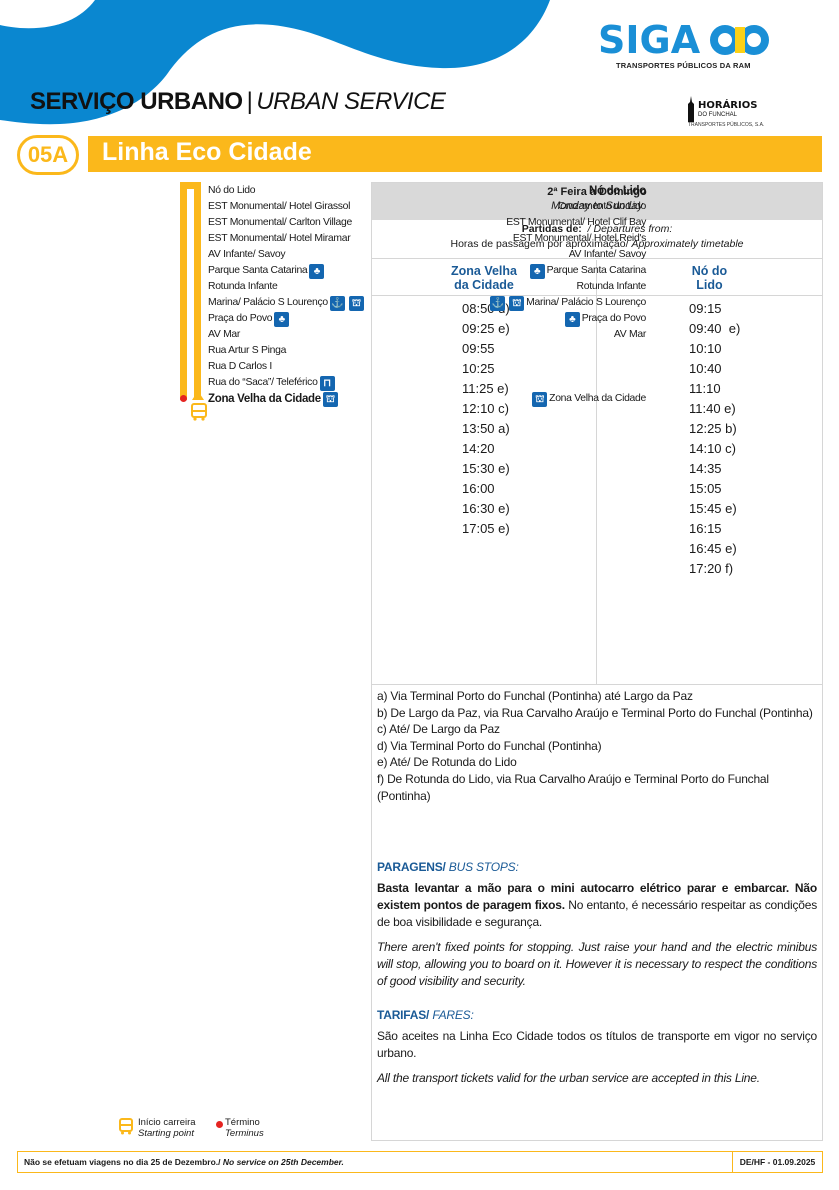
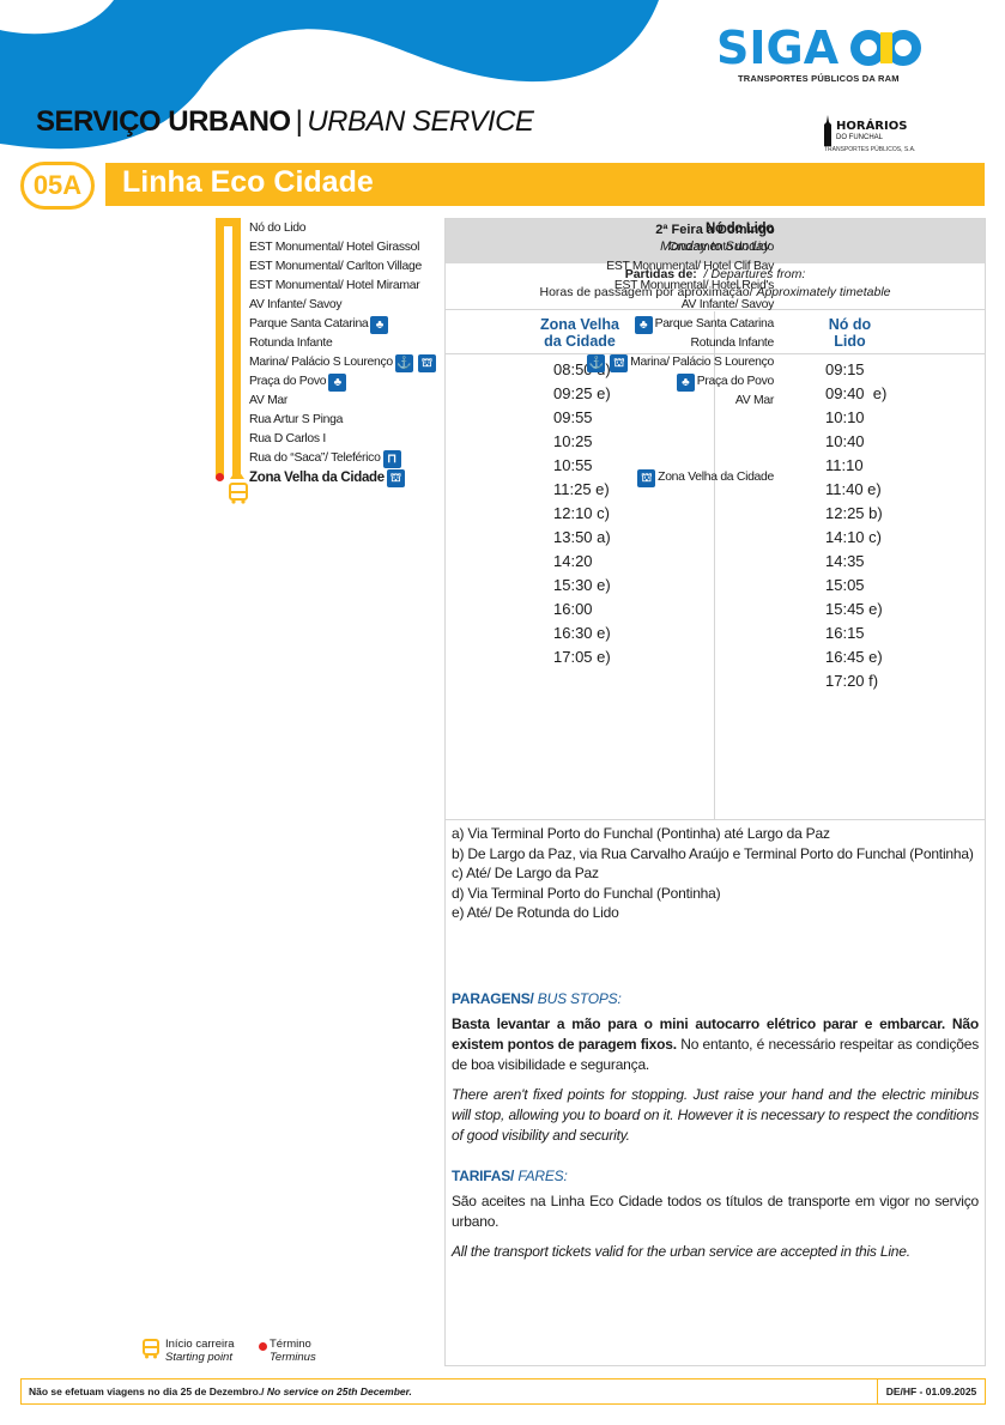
  SIGA
  TRANSPORTES PÚBLICOS DA RAM
  HORÁRIOS
  SERVIÇO URBANO | URBAN SERVICE
  05A
  Linha Eco Cidade
  2ª Feira a Domingo
  Monday to Sunday
  Partidas de: / Departures from:
  Horas de passagem por aproximação/ Approximately timetable
  Zona Velha
  da Cidade
  08:5)
  09:25 e)
  09:55
  10:25
+ 10:55
  11:25 e)
  12:10 c)
  13:50 a)
  14:20
  15:30 e)
  16:00
  16:30 e)
  17:05 e)
  Nó do
  Lido
  09:15
  09:40 e)
  10:10
  10:40
  11:10
  11:40 e)
  12:25 b)
  14:10 c)
  14:35
  15:05
  15:45 e)
  16:15
  16:45 e)
  17:20 f)
  a) Via Terminal Porto do Funchal (Pontinha) até Largo da Paz
  b) De Largo da Paz, via Rua Carvalho Araújo e Terminal Porto do Funchal (Pontinha)
  c) Até/ De Largo da Paz
  d) Via Terminal Porto do Funchal (Pontinha)
  e) Até/ De Rotunda do Lido
- f) De Rotunda do Lido, via Rua Carvalho Araújo e Terminal Porto do Funchal (Pontinha)
  PARAGENS/ BUS STOPS:
  Basta levantar a mão para o mini autocarro elétrico parar e embarcar. Não existem pontos de paragem fixos. No entanto, é necessário respeitar as condições de boa visibilidade e segurança.
  There aren't fixed points for stopping. Just raise your hand and the electric minibus will stop, allowing you to board on it. However it is necessary to respect the conditions of good visibility and security.
  TARIFAS/ FARES:
  São aceites na Linha Eco Cidade todos os títulos de transporte em vigor no serviço urbano.
  All the transport tickets valid for the urban service are accepted in this Line.
  Início carreira
  Starting point
  Término
  Terminus
  Não se efetuam viagens no dia 25 de Dezembro./ No service on 25th December.
  DE/HF - 01.09.2025
  Nó do Lido
  Cruzamento do Lido
  EST Monumental/ Hotel Clif Bay
  EST Monumental/ Hotel Reid's
  AV Infante/ Savoy
  ♣
  Parque Santa Catarina
  Rotunda Infante
  ⚓
  ⛫
  Marina/ Palácio S Lourenço
  ♣
  Praça do Povo
  AV Mar
  ⛫
  Zona Velha da Cidade
  Nó do Lido
  EST Monumental/ Hotel Girassol
  EST Monumental/ Carlton Village
  EST Monumental/ Hotel Miramar
  AV Infante/ Savoy
  Parque Santa Catarina
  ♣
  Rotunda Infante
  Marina/ Palácio S Lourenço
  ⚓
  ⛫
  Praça do Povo
  ♣
  AV Mar
  Rua Artur S Pinga
  Rua D Carlos I
  Rua do “Saca”/ Teleférico
  ⊓
  Zona Velha da Cidade
  ⛫
